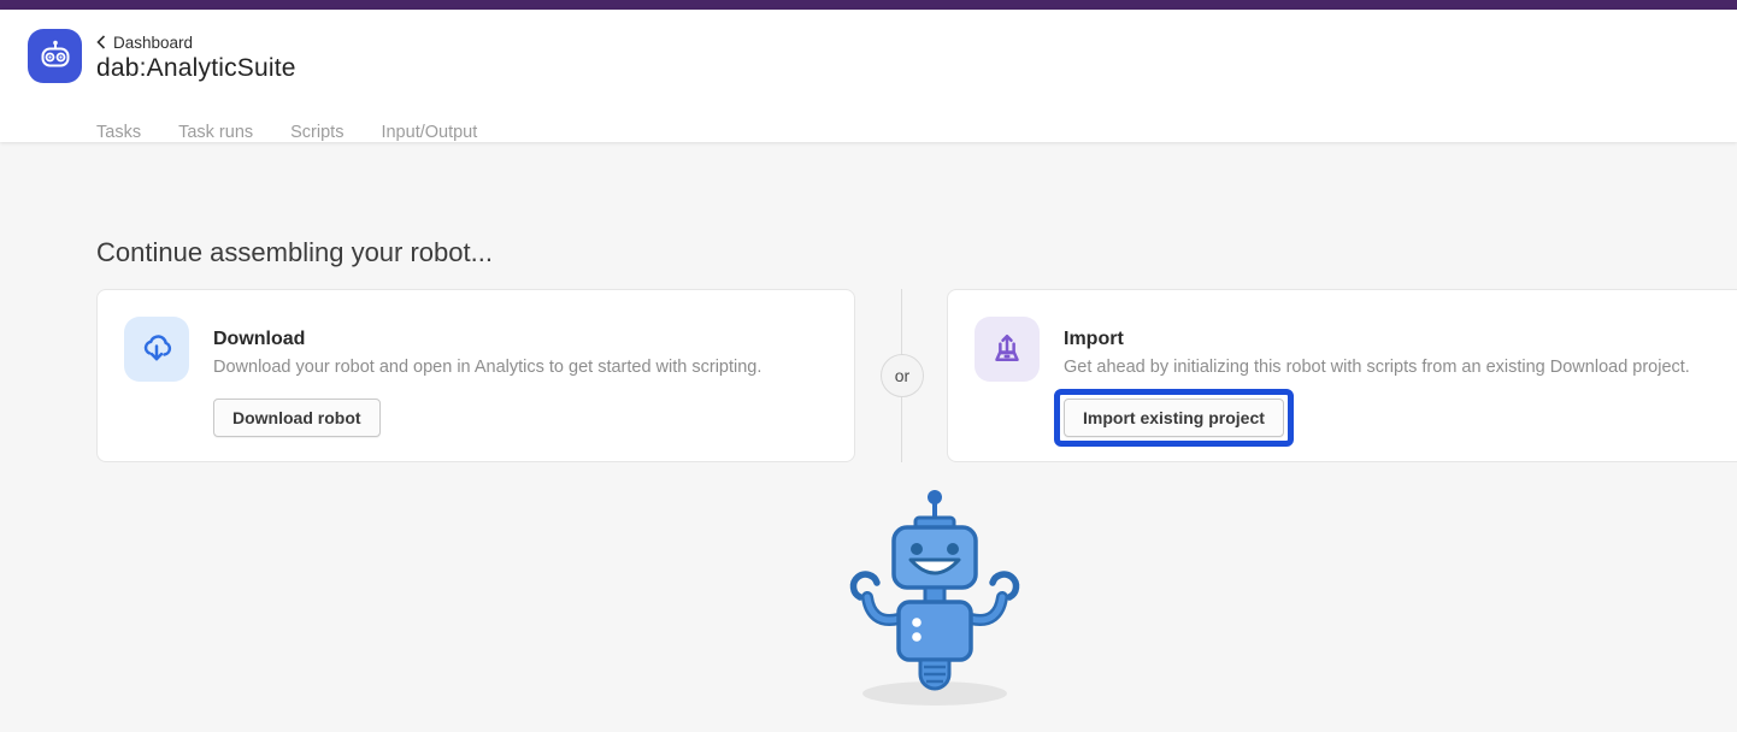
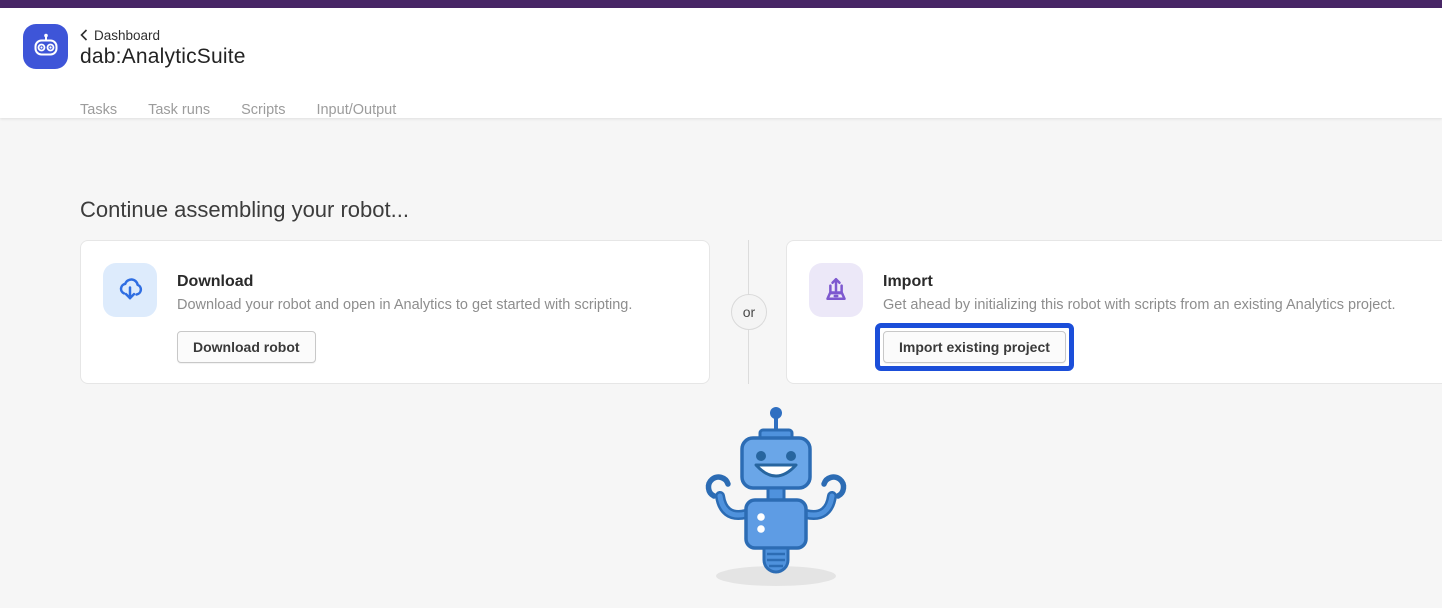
  Dashboard
  dab:AnalyticSuite
  Tasks
  Task runs
  Scripts
  Input/Output
  Continue assembling your robot...
  Download
  Download your robot and open in Analytics to get started with scripting.
  Download robot
  or
  Import
- Get ahead by initializing this robot with scripts from an existing Download project.
+ Get ahead by initializing this robot with scripts from an existing Analytics project.
  Import existing project
